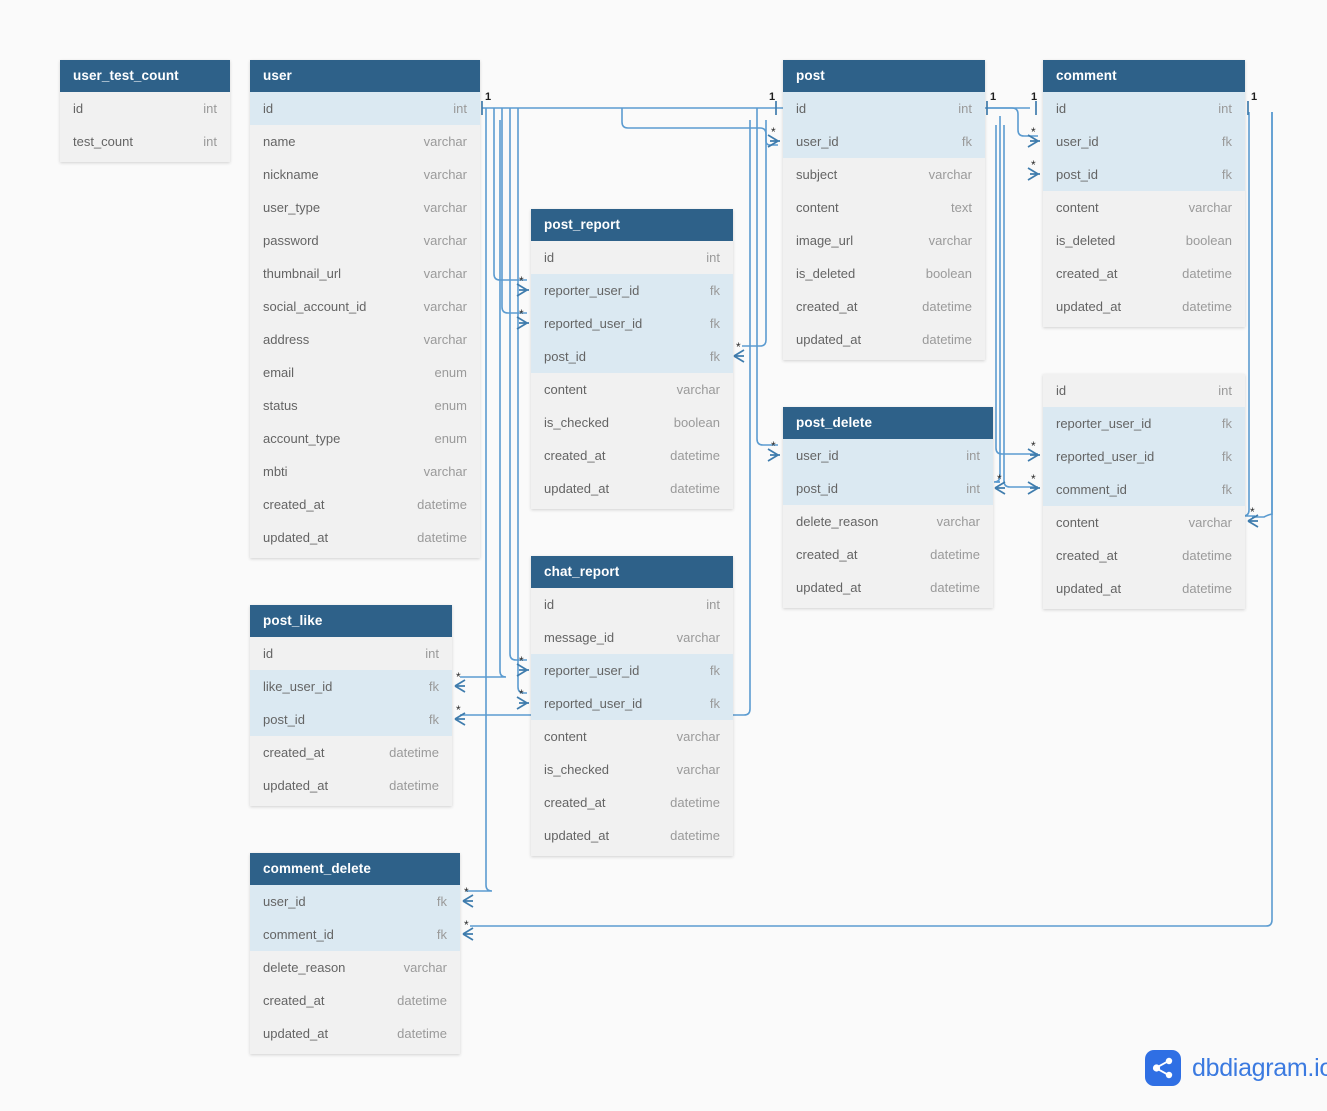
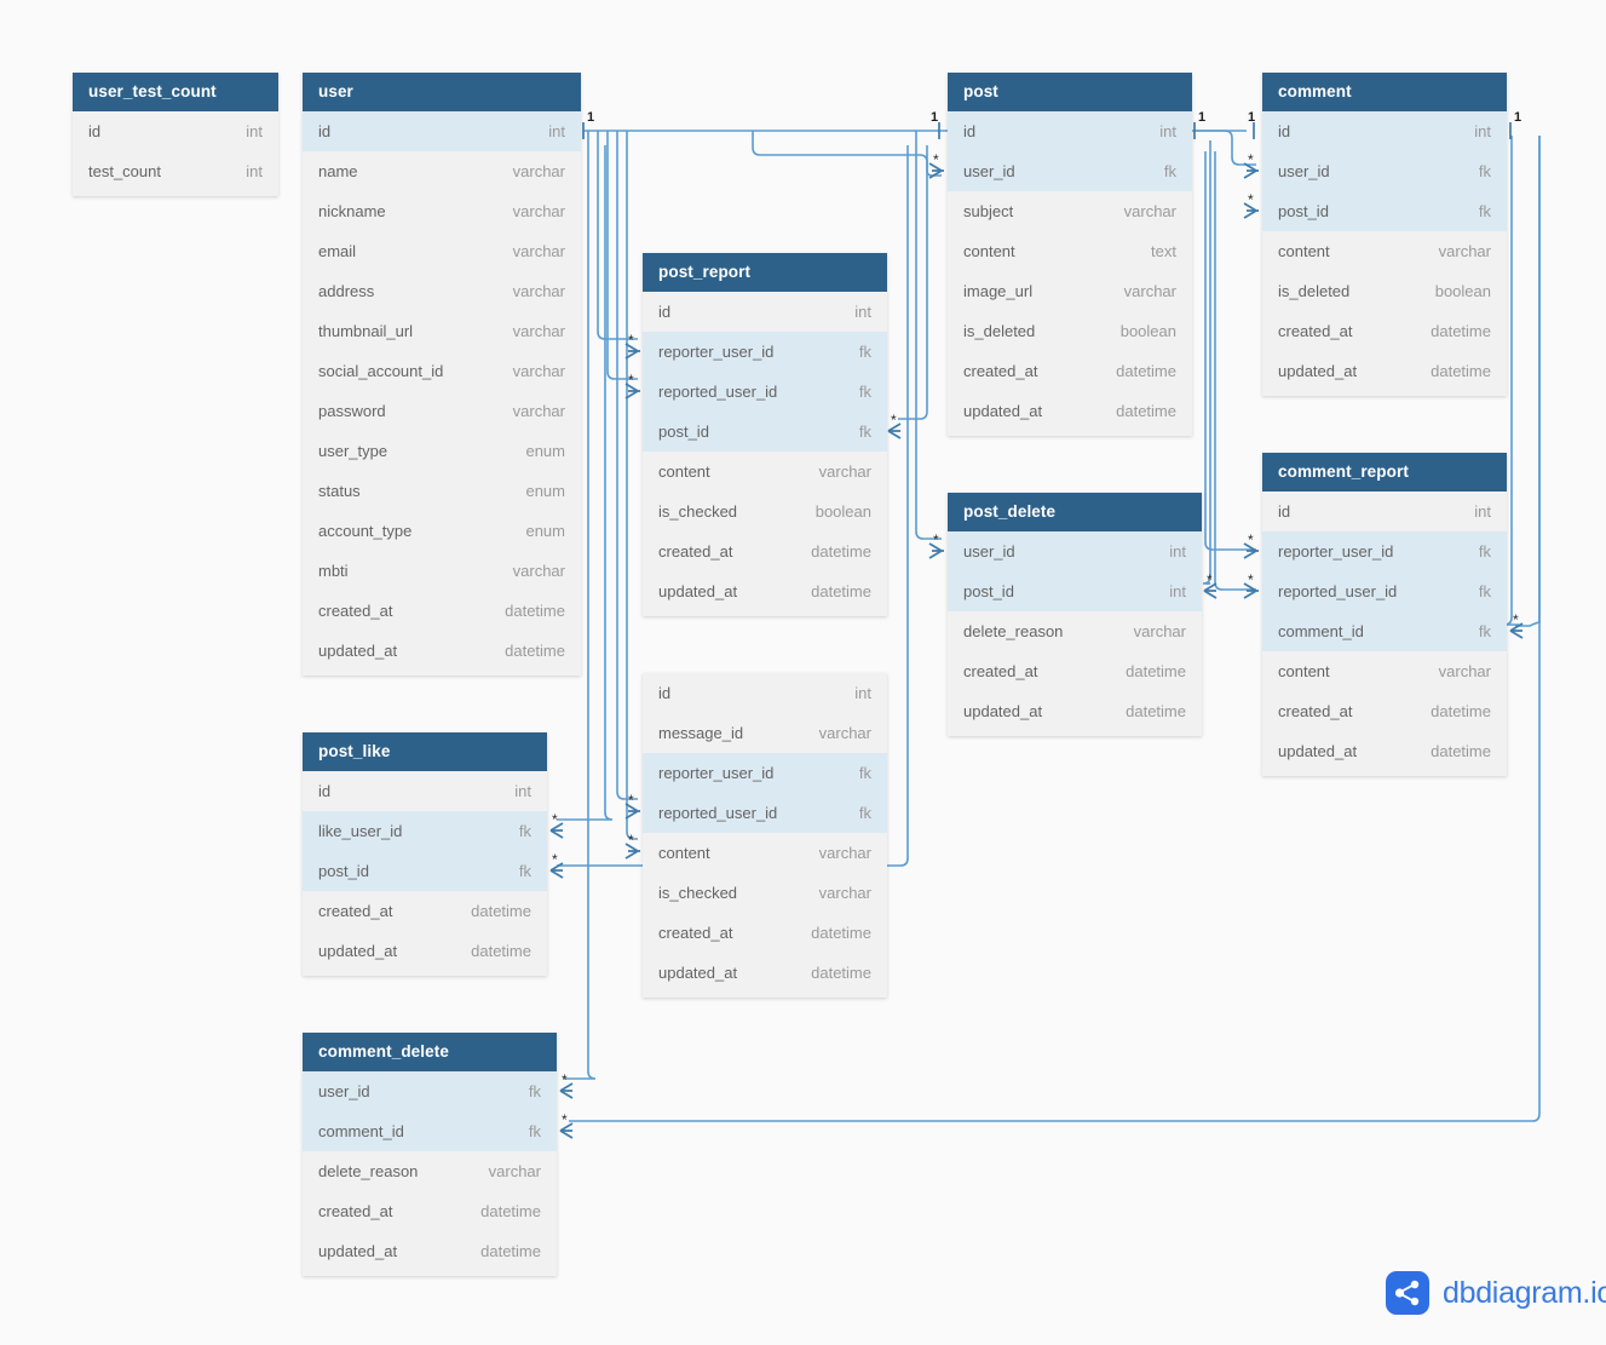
  1
  1
  1
  1
  1
  *
  *
  *
  *
  *
  *
  *
  *
  *
  *
  *
  *
  *
  *
  *
  *
  *
  user_test_count
  id
  int
  test_count
  int
  user
  id
  int
  name
  varchar
  nickname
  varchar
- user_type
+ email
  varchar
- password
+ address
  varchar
  thumbnail_url
  varchar
  social_account_id
  varchar
- address
+ password
  varchar
- email
+ user_type
  enum
  status
  enum
  account_type
  enum
  mbti
  varchar
  created_at
  datetime
  updated_at
  datetime
  post_report
  id
  int
  reporter_user_id
  fk
  reported_user_id
  fk
  post_id
  fk
  content
  varchar
  is_checked
  boolean
  created_at
  datetime
  updated_at
  datetime
- chat_report
  id
  int
  message_id
  varchar
  reporter_user_id
  fk
  reported_user_id
  fk
  content
  varchar
  is_checked
  varchar
  created_at
  datetime
  updated_at
  datetime
  post
  id
  int
  user_id
  fk
  subject
  varchar
  content
  text
  image_url
  varchar
  is_deleted
  boolean
  created_at
  datetime
  updated_at
  datetime
  post_delete
  user_id
  int
  post_id
  int
  delete_reason
  varchar
  created_at
  datetime
  updated_at
  datetime
  comment
  id
  int
  user_id
  fk
  post_id
  fk
  content
  varchar
  is_deleted
  boolean
  created_at
  datetime
  updated_at
  datetime
+ comment_report
  id
  int
  reporter_user_id
  fk
  reported_user_id
  fk
  comment_id
  fk
  content
  varchar
  created_at
  datetime
  updated_at
  datetime
  post_like
  id
  int
  like_user_id
  fk
  post_id
  fk
  created_at
  datetime
  updated_at
  datetime
  comment_delete
  user_id
  fk
  comment_id
  fk
  delete_reason
  varchar
  created_at
  datetime
  updated_at
  datetime
  dbdiagram.io
